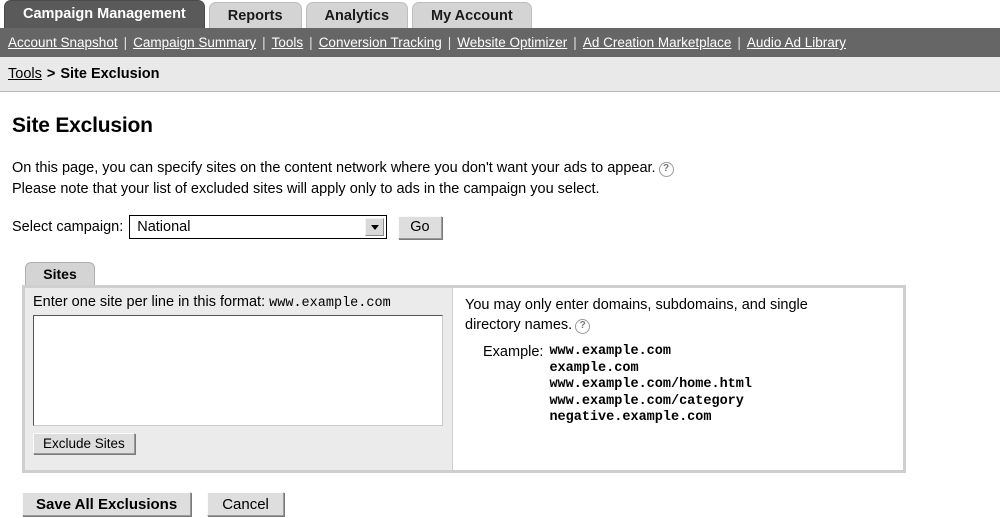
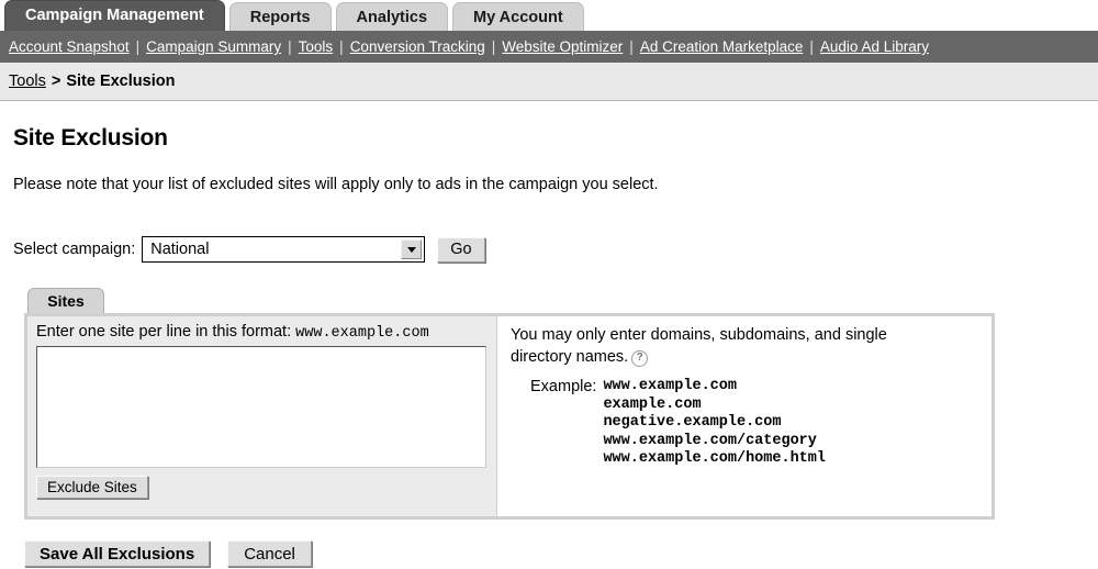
  Campaign Management
  Reports
  Analytics
  My Account
  Account Snapshot
  |
  Campaign Summary
  |
  Tools
  |
  Conversion Tracking
  |
  Website Optimizer
  |
  Ad Creation Marketplace
  |
  Audio Ad Library
  Tools
  >
  Site Exclusion
  Site Exclusion
- On this page, you can specify sites on the content network where you don't want your ads to appear. ?
  Please note that your list of excluded sites will apply only to ads in the campaign you select.
  Select campaign:
  National
  Go
  Sites
  Enter one site per line in this format: www.example.com
  Exclude Sites
  You may only enter domains, subdomains, and single directory names. ?
  Example:
  www.example.com
  example.com
- www.example.com/home.html
+ negative.example.com
  www.example.com/category
- negative.example.com
+ www.example.com/home.html
  Save All Exclusions
  Cancel
